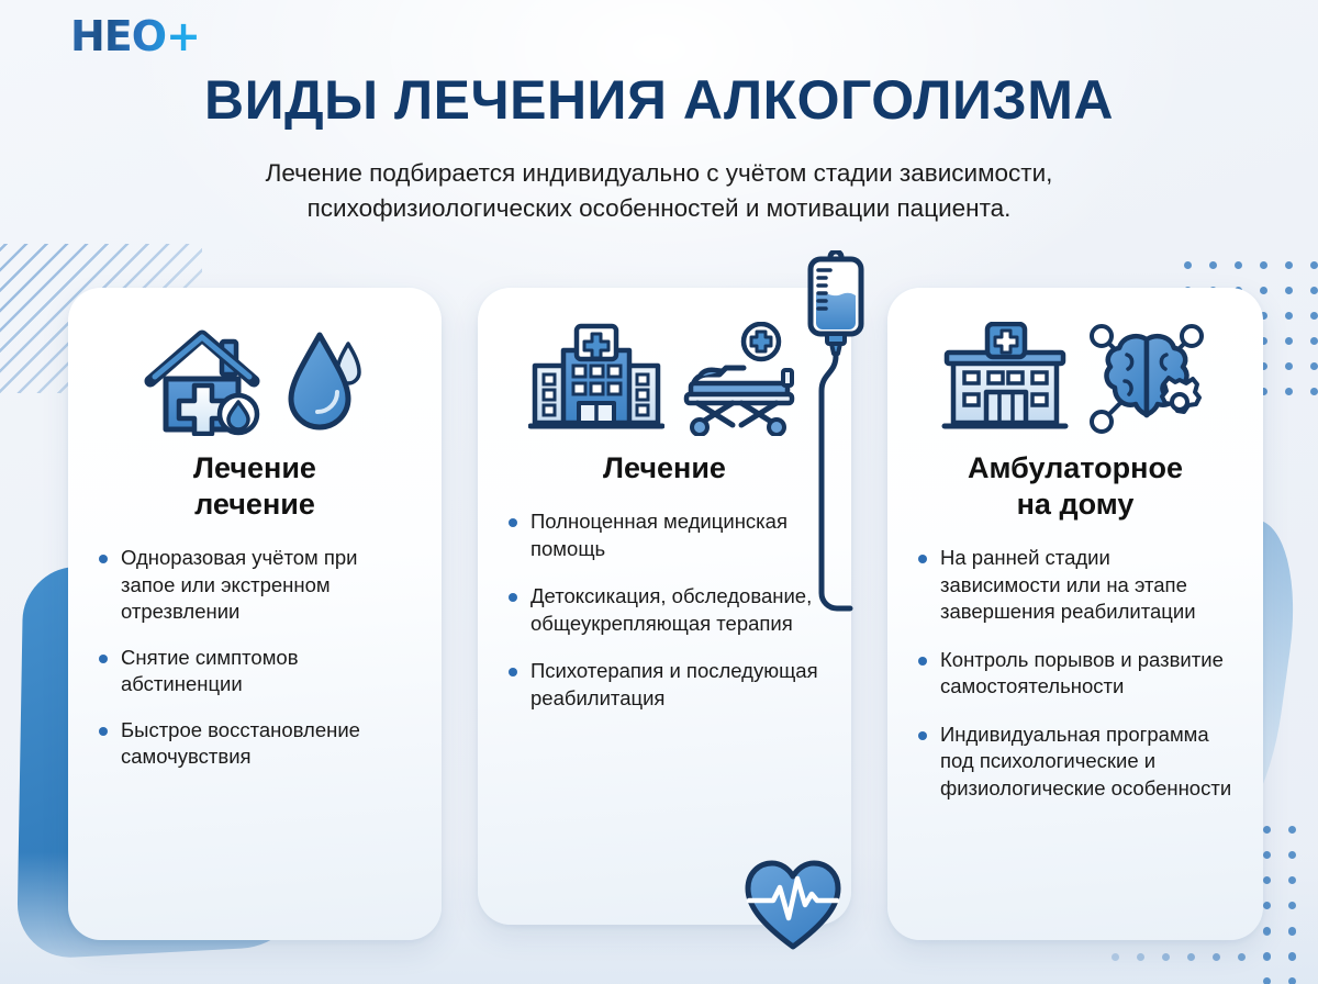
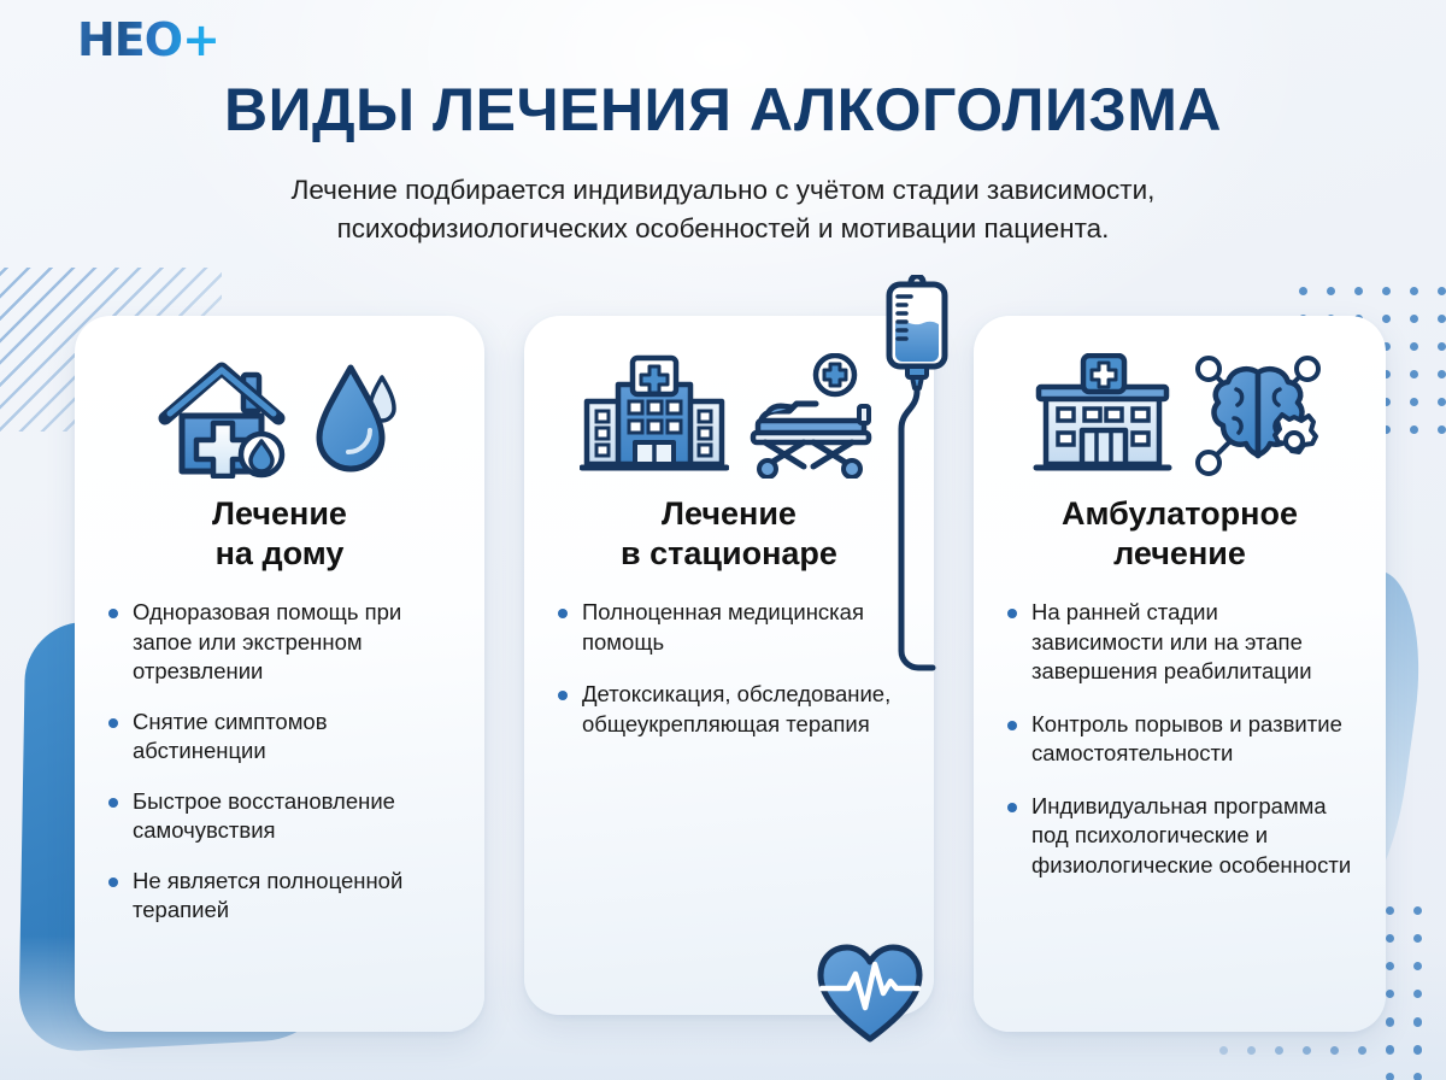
  НЕО+
  ВИДЫ ЛЕЧЕНИЯ АЛКОГОЛИЗМА
  Лечение подбирается индивидуально с учётом стадии зависимости,
  психофизиологических особенностей и мотивации пациента.
  Лечение
- лечение
+ на дому
- Одноразовая учётом при запое или экстренном отрезвлении
+ Одноразовая помощь при запое или экстренном отрезвлении
  Снятие симптомов абстиненции
  Быстрое восстановление самочувствия
+ Не является полноценной терапией
  Лечение
+ в стационаре
  Полноценная медицинская помощь
  Детоксикация, обследование, общеукрепляющая терапия
- Психотерапия и последующая реабилитация
  Амбулаторное
- на дому
+ лечение
  На ранней стадии зависимости или на этапе завершения реабилитации
  Контроль порывов и развитие самостоятельности
  Индивидуальная программа под психологические и физиологические особенности
